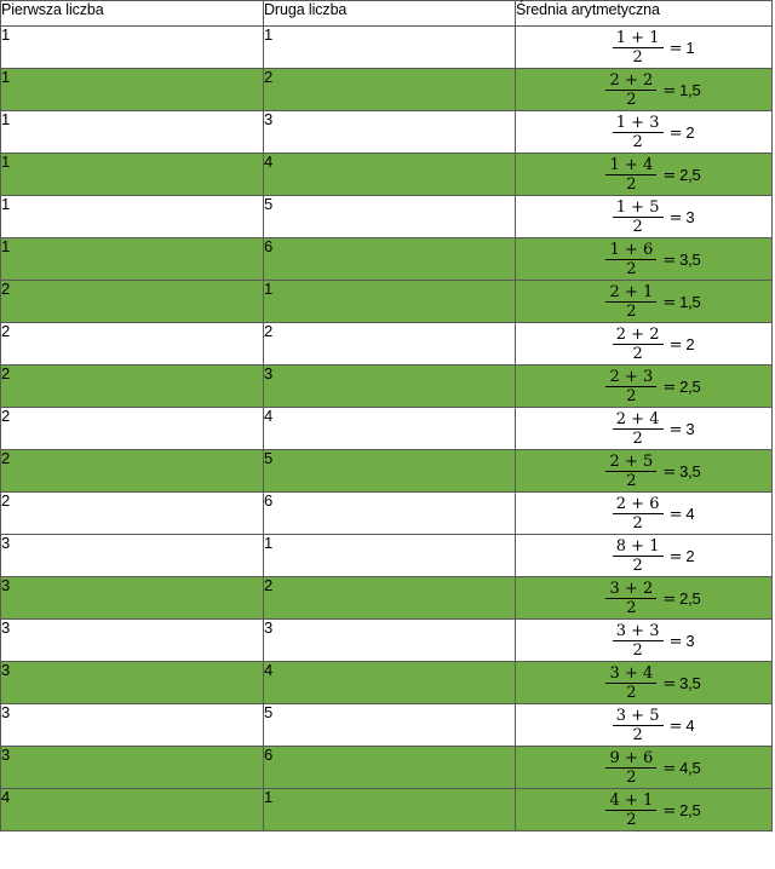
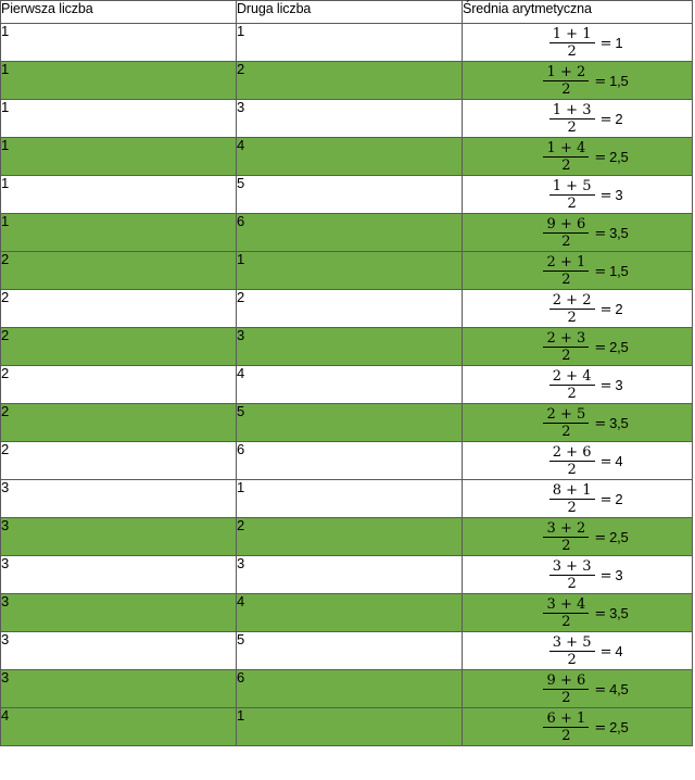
  Pierwsza liczba	Druga liczba	Średnia arytmetyczna
  1	1	1 + 12= 1
- 1	2	2 + 22= 1,5
+ 1	2	1 + 22= 1,5
  1	3	1 + 32= 2
  1	4	1 + 42= 2,5
  1	5	1 + 52= 3
- 1	6	1 + 62= 3,5
+ 1	6	9 + 62= 3,5
  2	1	2 + 12= 1,5
  2	2	2 + 22= 2
  2	3	2 + 32= 2,5
  2	4	2 + 42= 3
  2	5	2 + 52= 3,5
  2	6	2 + 62= 4
  3	1	8 + 12= 2
  3	2	3 + 22= 2,5
  3	3	3 + 32= 3
  3	4	3 + 42= 3,5
  3	5	3 + 52= 4
  3	6	9 + 62= 4,5
- 4	1	4 + 12= 2,5
+ 4	1	6 + 12= 2,5
